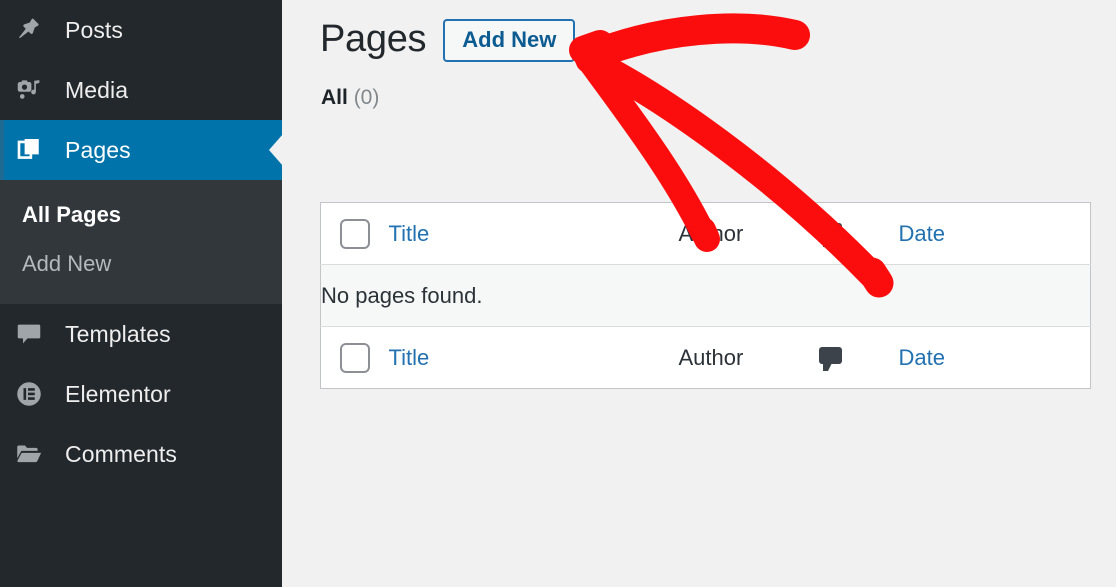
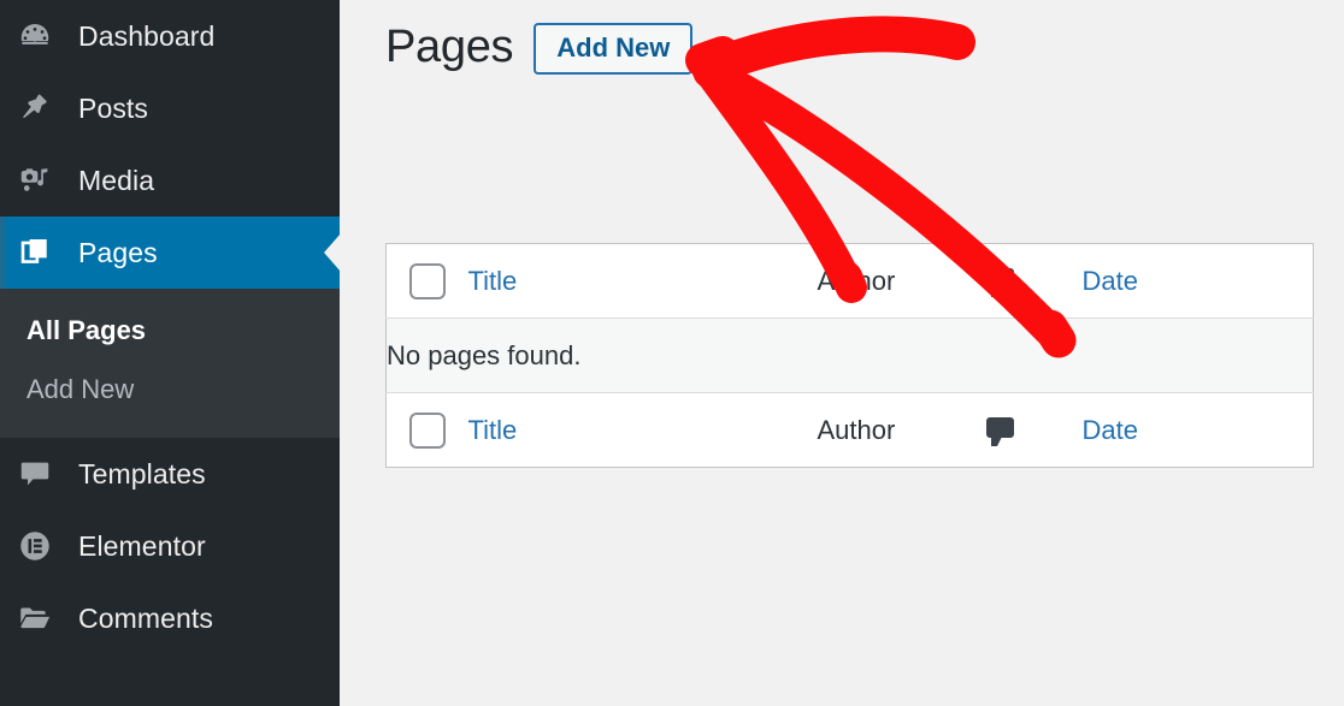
+ Dashboard
  Posts
  Media
  Pages
  All Pages
  Add New
  Templates
  Elementor
  Comments
  Pages
  Add New
- All (0)
  	Title	Aor		Date
  No pages found.
  	Title	Author		Date
